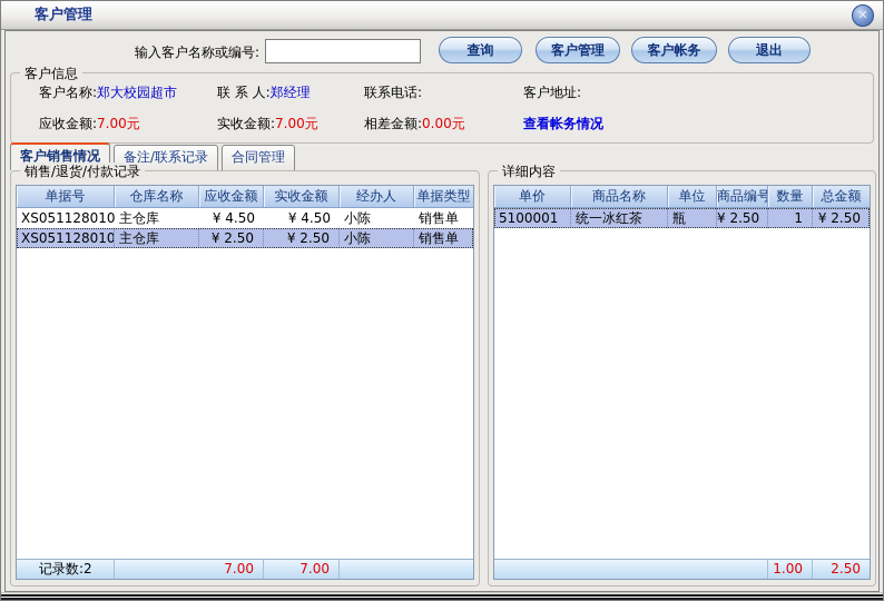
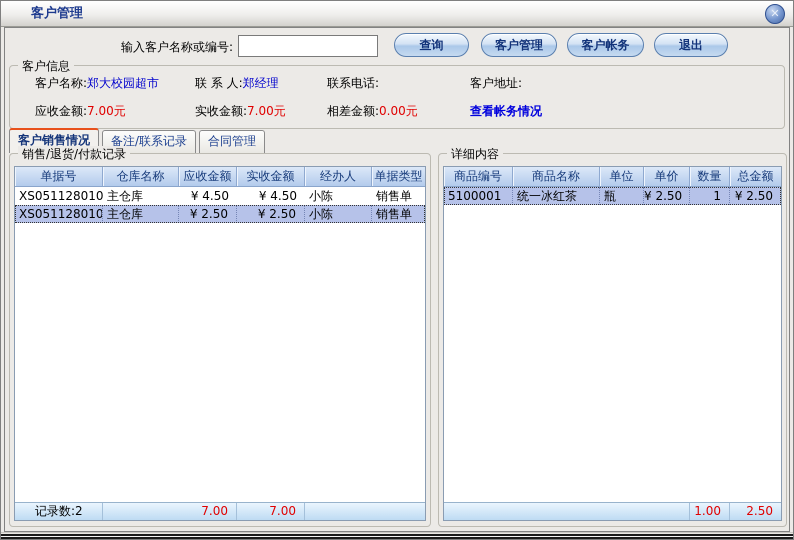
  客户管理
  ✕
  输入客户名称或编号:
  查询
  客户管理
  客户帐务
  退出
  客户信息
  客户名称:郑大校园超市
  联 系 人:郑经理
  联系电话:
  客户地址:
  应收金额:7.00元
  实收金额:7.00元
  相差金额:0.00元
  查看帐务情况
  客户销售情况
  备注/联系记录
  合同管理
  销售/退货/付款记录
  单据号
  仓库名称
  应收金额
  实收金额
  经办人
  单据类型
  XS051128010
  主仓库
  ¥ 4.50
  ¥ 4.50
  小陈
  销售单
  XS051128010
  主仓库
  ¥ 2.50
  ¥ 2.50
  小陈
  销售单
  记录数:2
  7.00
  7.00
  详细内容
- 单价
+ 商品编号
  商品名称
  单位
- 商品编号
+ 单价
  数量
  总金额
  5100001
  统一冰红茶
  瓶
  ¥ 2.50
  1
  ¥ 2.50
  1.00
  2.50
